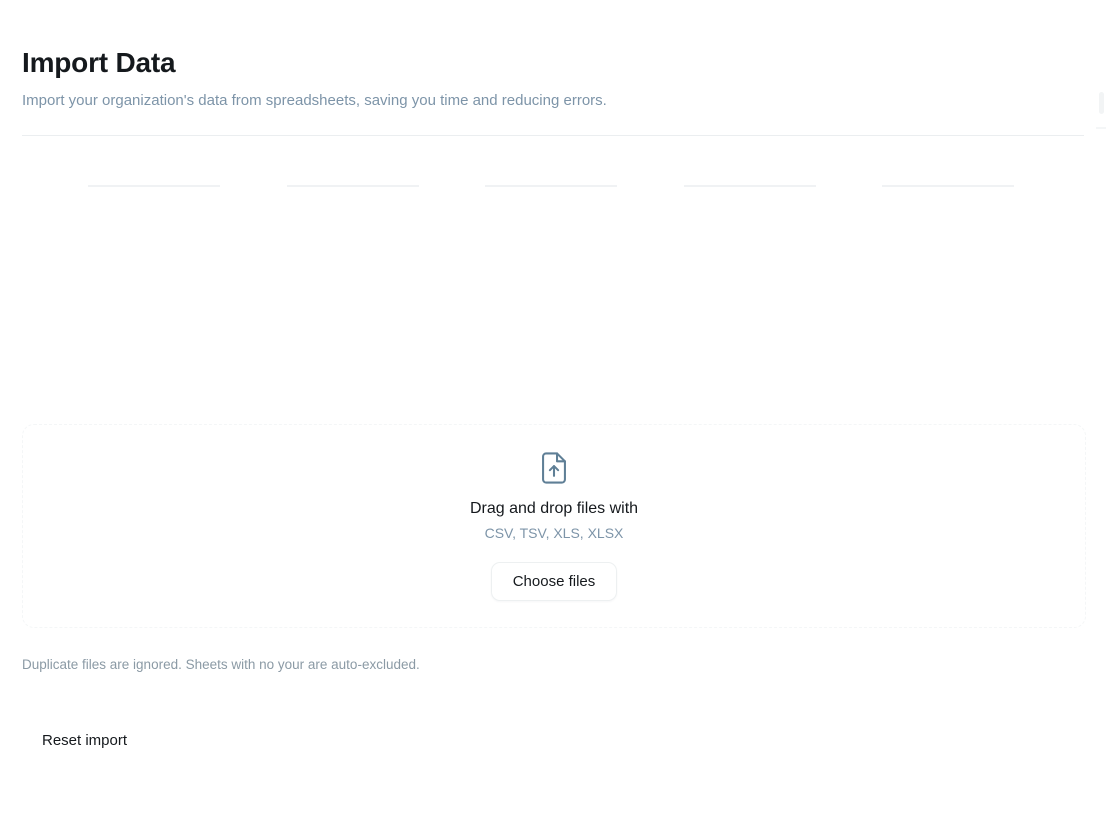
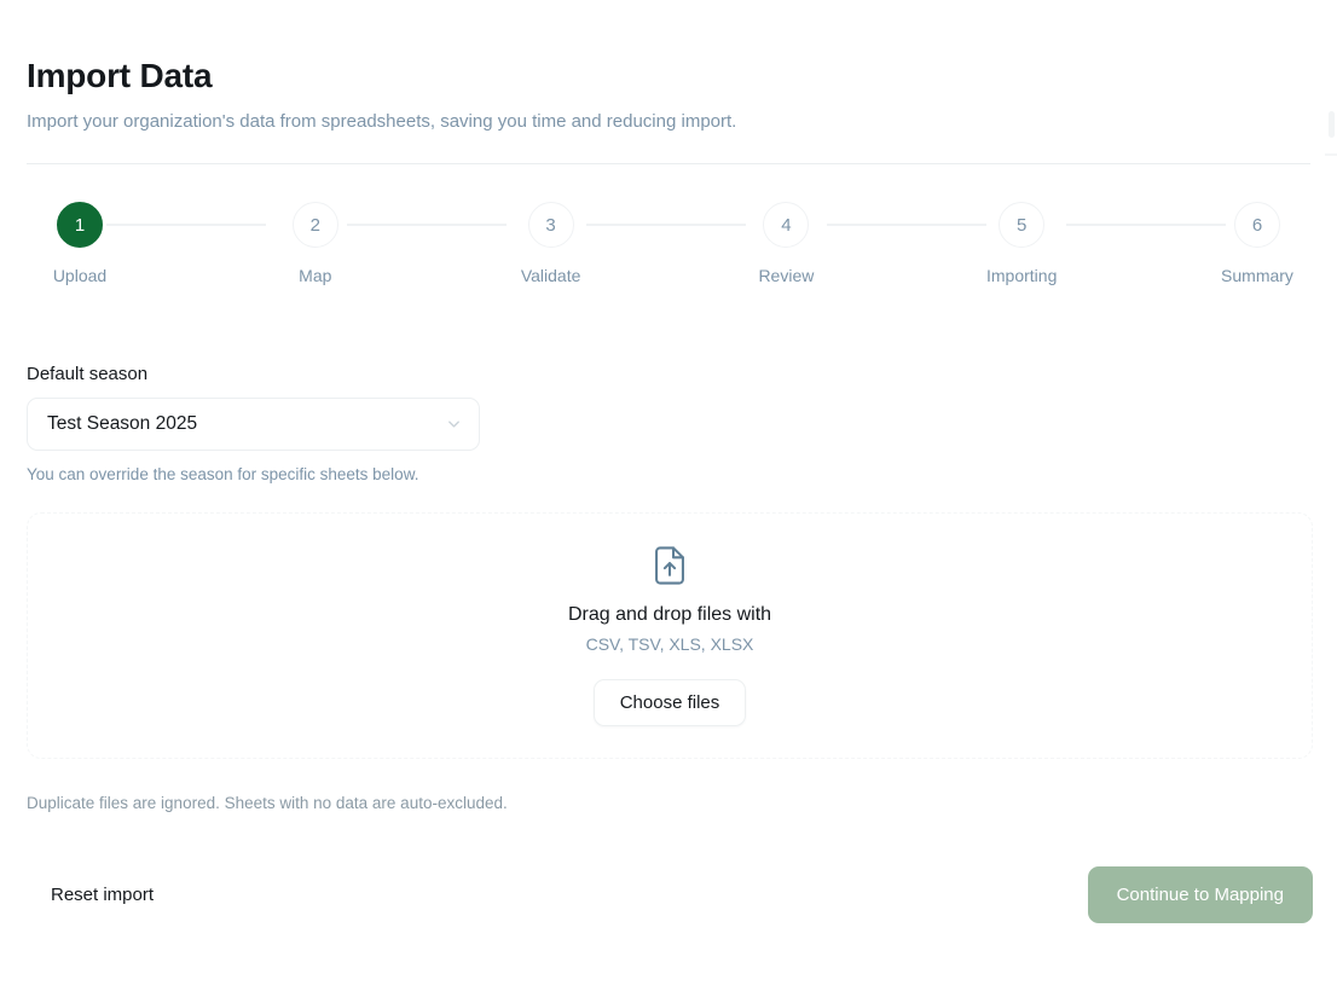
  Import Data
- Import your organization's data from spreadsheets, saving you time and reducing errors.
+ Import your organization's data from spreadsheets, saving you time and reducing import.
+ 1
+ Upload
+ 2
+ Map
+ 3
+ Validate
+ 4
+ Review
+ 5
+ Importing
+ 6
+ Summary
+ Default season
+ Test Season 2025
+ You can override the season for specific sheets below.
  Drag and drop files with
  CSV, TSV, XLS, XLSX
  Choose files
- Duplicate files are ignored. Sheets with no your are auto-excluded.
+ Duplicate files are ignored. Sheets with no data are auto-excluded.
  Reset import
+ Continue to Mapping
